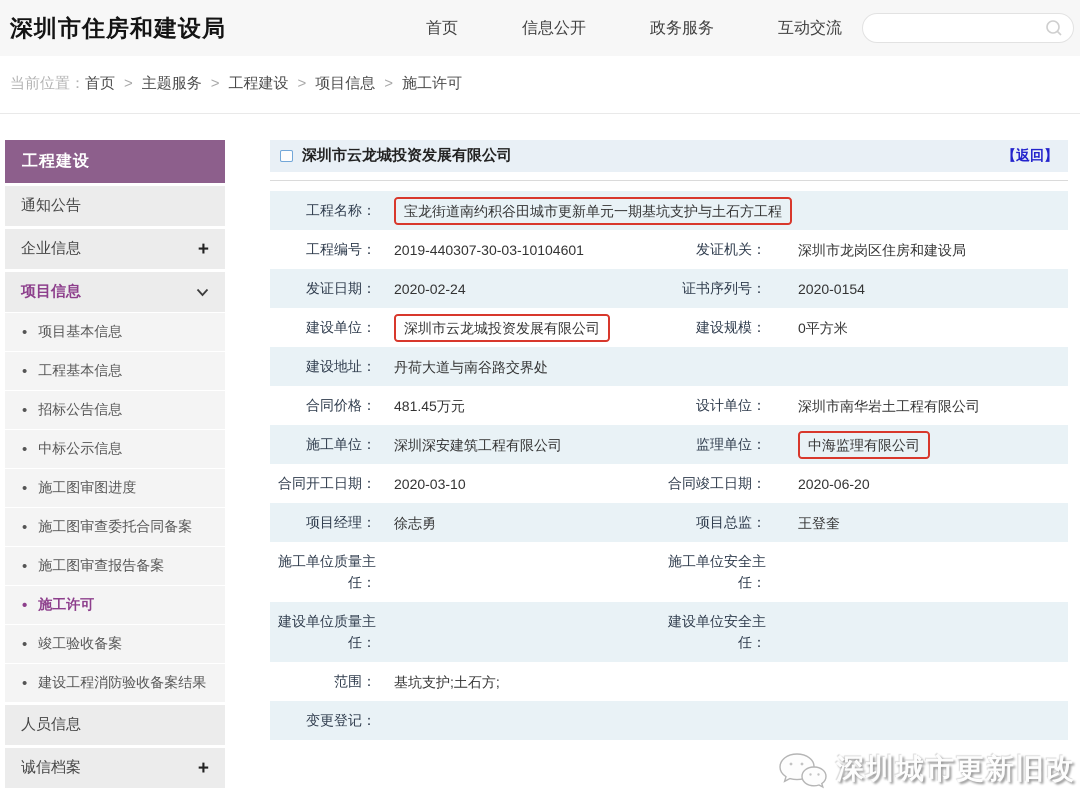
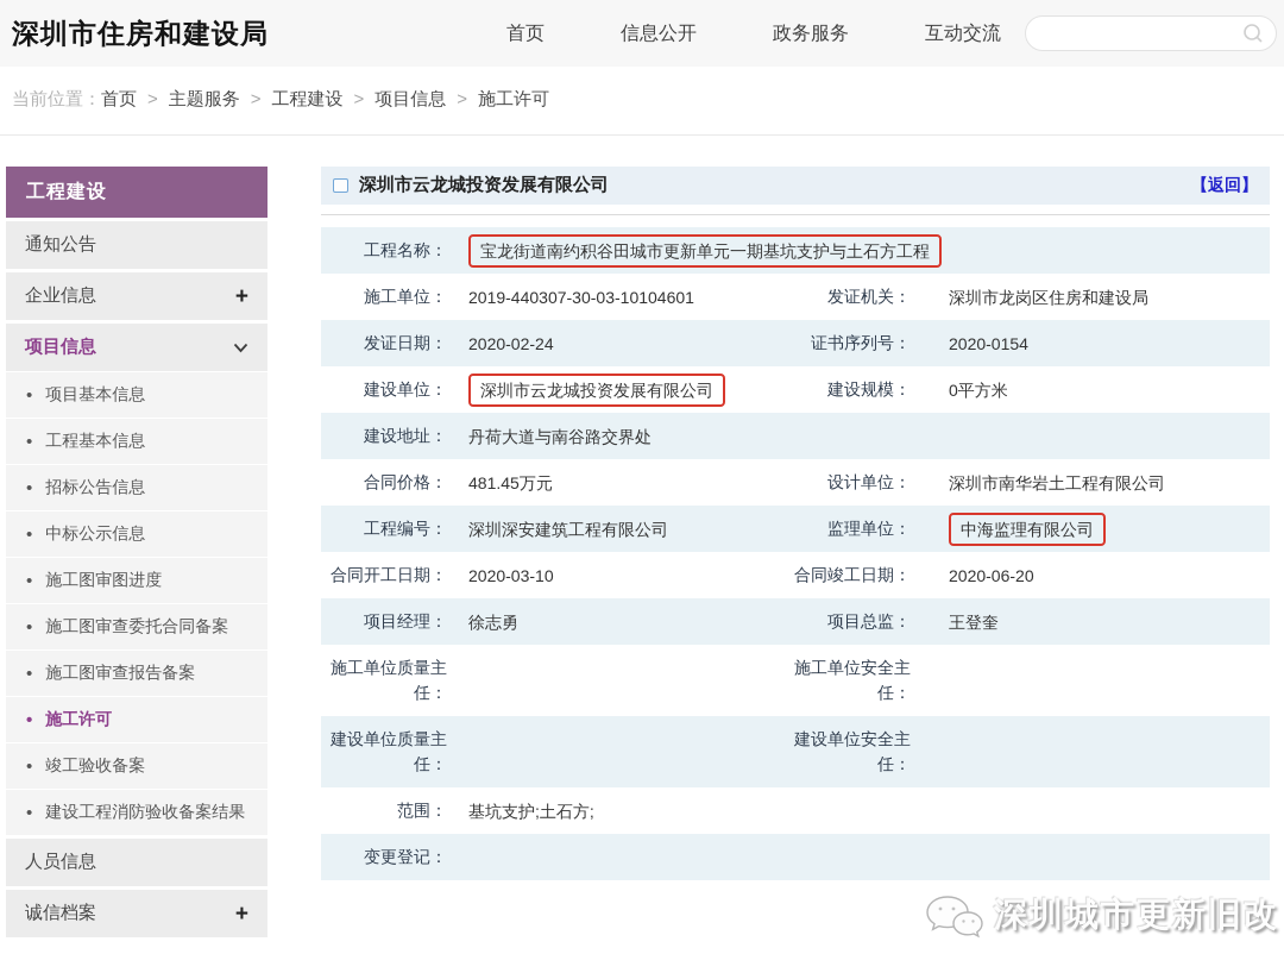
  深圳市住房和建设局
  首页
  信息公开
  政务服务
  互动交流
  当前位置：
  首页 > 主题服务 > 工程建设 > 项目信息 > 施工许可
  工程建设
  通知公告
  企业信息
  +
  项目信息
  •
  项目基本信息
  •
  工程基本信息
  •
  招标公告信息
  •
  中标公示信息
  •
  施工图审图进度
  •
  施工图审查委托合同备案
  •
  施工图审查报告备案
  •
  施工许可
  •
  竣工验收备案
  •
  建设工程消防验收备案结果
  人员信息
  诚信档案
  +
  深圳市云龙城投资发展有限公司
  【返回】
  工程名称：
  宝龙街道南约积谷田城市更新单元一期基坑支护与土石方工程
- 工程编号：
+ 施工单位：
  2019-440307-30-03-10104601
  发证机关：
  深圳市龙岗区住房和建设局
  发证日期：
  2020-02-24
  证书序列号：
  2020-0154
  建设单位：
  深圳市云龙城投资发展有限公司
  建设规模：
  0平方米
  建设地址：
  丹荷大道与南谷路交界处
  合同价格：
  481.45万元
  设计单位：
  深圳市南华岩土工程有限公司
- 施工单位：
+ 工程编号：
  深圳深安建筑工程有限公司
  监理单位：
  中海监理有限公司
  合同开工日期：
  2020-03-10
  合同竣工日期：
  2020-06-20
  项目经理：
  徐志勇
  项目总监：
  王登奎
  施工单位质量主任：
  施工单位安全主任：
  建设单位质量主任：
  建设单位安全主任：
  范围：
  基坑支护;土石方;
  变更登记：
  深圳城市更新旧改
